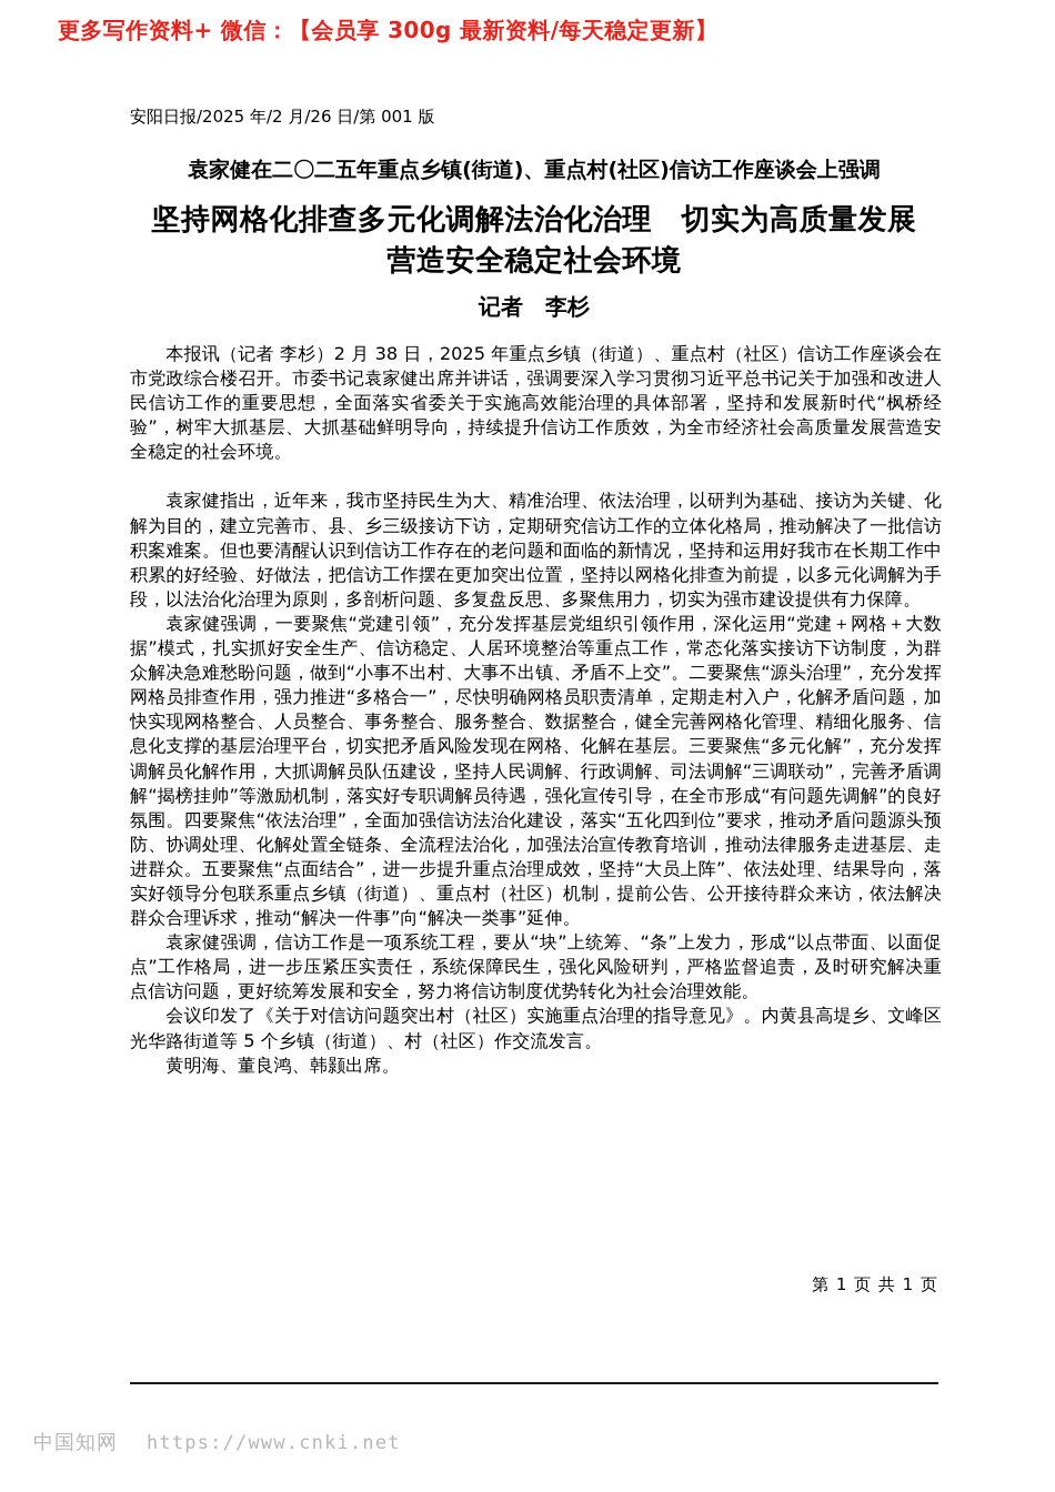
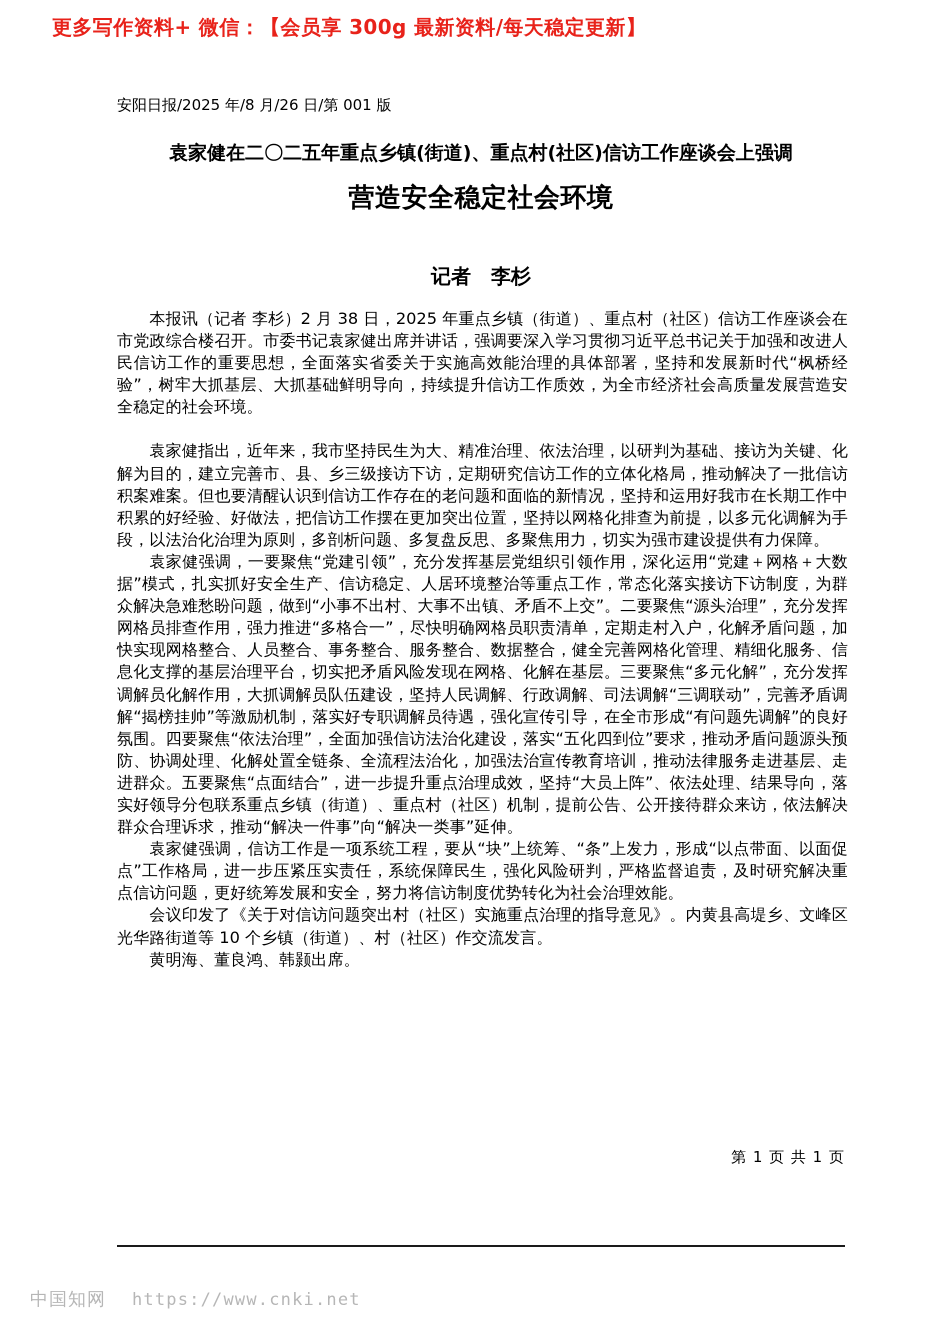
  更多写作资料+ 微信：【会员享 300g 最新资料/每天稳定更新】
- 安阳日报/2025 年/2 月/26 日/第 001 版
+ 安阳日报/2025 年/8 月/26 日/第 001 版
  袁家健在二〇二五年重点乡镇(街道)、重点村(社区)信访工作座谈会上强调
- 坚持网格化排查多元化调解法治化治理 切实为高质量发展
  营造安全稳定社会环境
  记者 李杉
  本报讯（记者 李杉）2 月 38 日，2025 年重点乡镇（街道）、重点村（社区）信访工作座谈会在市党政综合楼召开。市委书记袁家健出席并讲话，强调要深入学习贯彻习近平总书记关于加强和改进人民信访工作的重要思想，全面落实省委关于实施高效能治理的具体部署，坚持和发展新时代“枫桥经验”，树牢大抓基层、大抓基础鲜明导向，持续提升信访工作质效，为全市经济社会高质量发展营造安全稳定的社会环境。
  袁家健指出，近年来，我市坚持民生为大、精准治理、依法治理，以研判为基础、接访为关键、化解为目的，建立完善市、县、乡三级接访下访，定期研究信访工作的立体化格局，推动解决了一批信访积案难案。但也要清醒认识到信访工作存在的老问题和面临的新情况，坚持和运用好我市在长期工作中积累的好经验、好做法，把信访工作摆在更加突出位置，坚持以网格化排查为前提，以多元化调解为手段，以法治化治理为原则，多剖析问题、多复盘反思、多聚焦用力，切实为强市建设提供有力保障。
  袁家健强调，一要聚焦“党建引领”，充分发挥基层党组织引领作用，深化运用“党建＋网格＋大数据”模式，扎实抓好安全生产、信访稳定、人居环境整治等重点工作，常态化落实接访下访制度，为群众解决急难愁盼问题，做到“小事不出村、大事不出镇、矛盾不上交”。二要聚焦“源头治理”，充分发挥网格员排查作用，强力推进“多格合一”，尽快明确网格员职责清单，定期走村入户，化解矛盾问题，加快实现网格整合、人员整合、事务整合、服务整合、数据整合，健全完善网格化管理、精细化服务、信息化支撑的基层治理平台，切实把矛盾风险发现在网格、化解在基层。三要聚焦“多元化解”，充分发挥调解员化解作用，大抓调解员队伍建设，坚持人民调解、行政调解、司法调解“三调联动”，完善矛盾调解“揭榜挂帅”等激励机制，落实好专职调解员待遇，强化宣传引导，在全市形成“有问题先调解”的良好氛围。四要聚焦“依法治理”，全面加强信访法治化建设，落实“五化四到位”要求，推动矛盾问题源头预防、协调处理、化解处置全链条、全流程法治化，加强法治宣传教育培训，推动法律服务走进基层、走进群众。五要聚焦“点面结合”，进一步提升重点治理成效，坚持“大员上阵”、依法处理、结果导向，落实好领导分包联系重点乡镇（街道）、重点村（社区）机制，提前公告、公开接待群众来访，依法解决群众合理诉求，推动“解决一件事”向“解决一类事”延伸。
  袁家健强调，信访工作是一项系统工程，要从“块”上统筹、“条”上发力，形成“以点带面、以面促点”工作格局，进一步压紧压实责任，系统保障民生，强化风险研判，严格监督追责，及时研究解决重点信访问题，更好统筹发展和安全，努力将信访制度优势转化为社会治理效能。
- 会议印发了《关于对信访问题突出村（社区）实施重点治理的指导意见》。内黄县高堤乡、文峰区光华路街道等 5 个乡镇（街道）、村（社区）作交流发言。
+ 会议印发了《关于对信访问题突出村（社区）实施重点治理的指导意见》。内黄县高堤乡、文峰区光华路街道等 10 个乡镇（街道）、村（社区）作交流发言。
  黄明海、董良鸿、韩颢出席。
  第 1 页 共 1 页
  中国知网
  https://www.cnki.net
